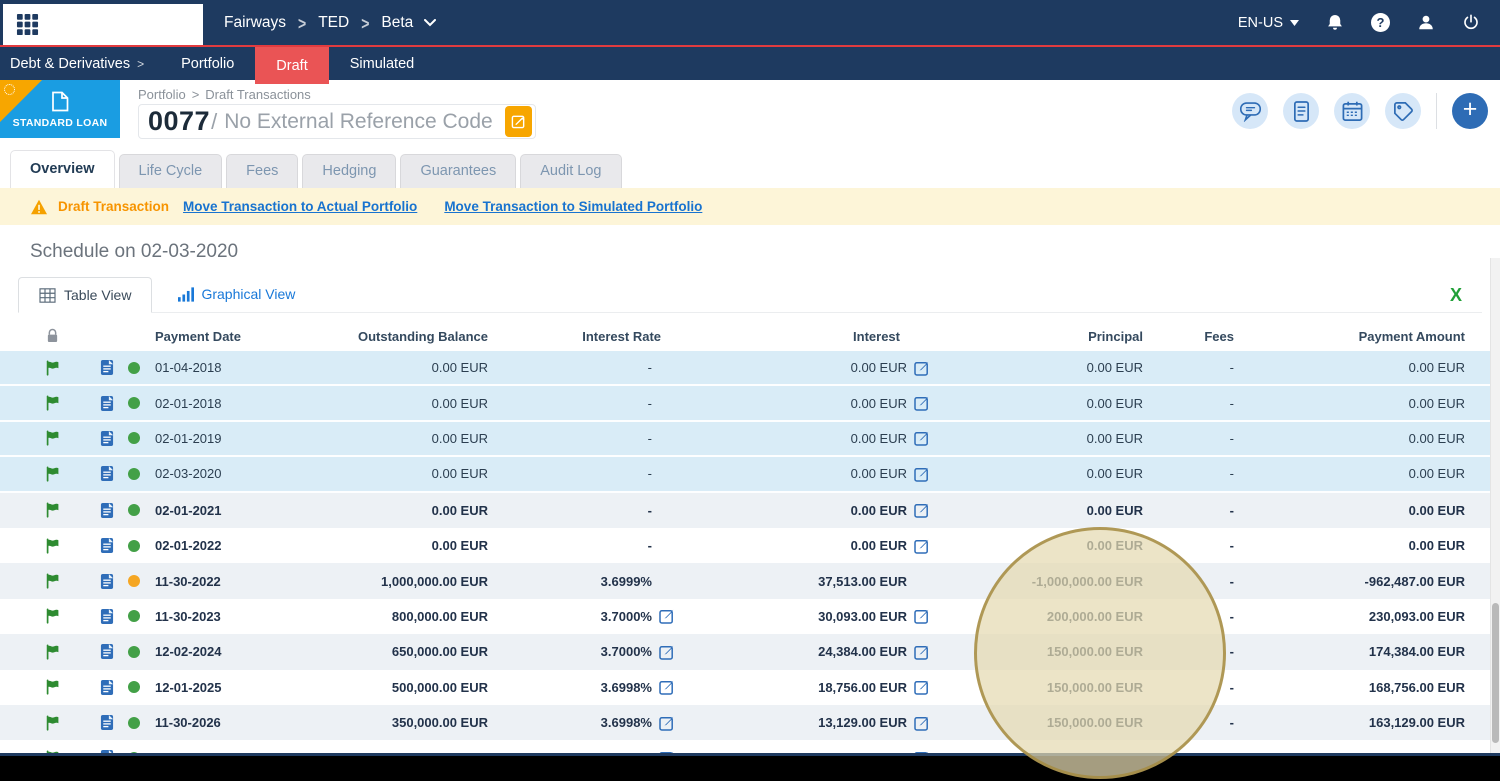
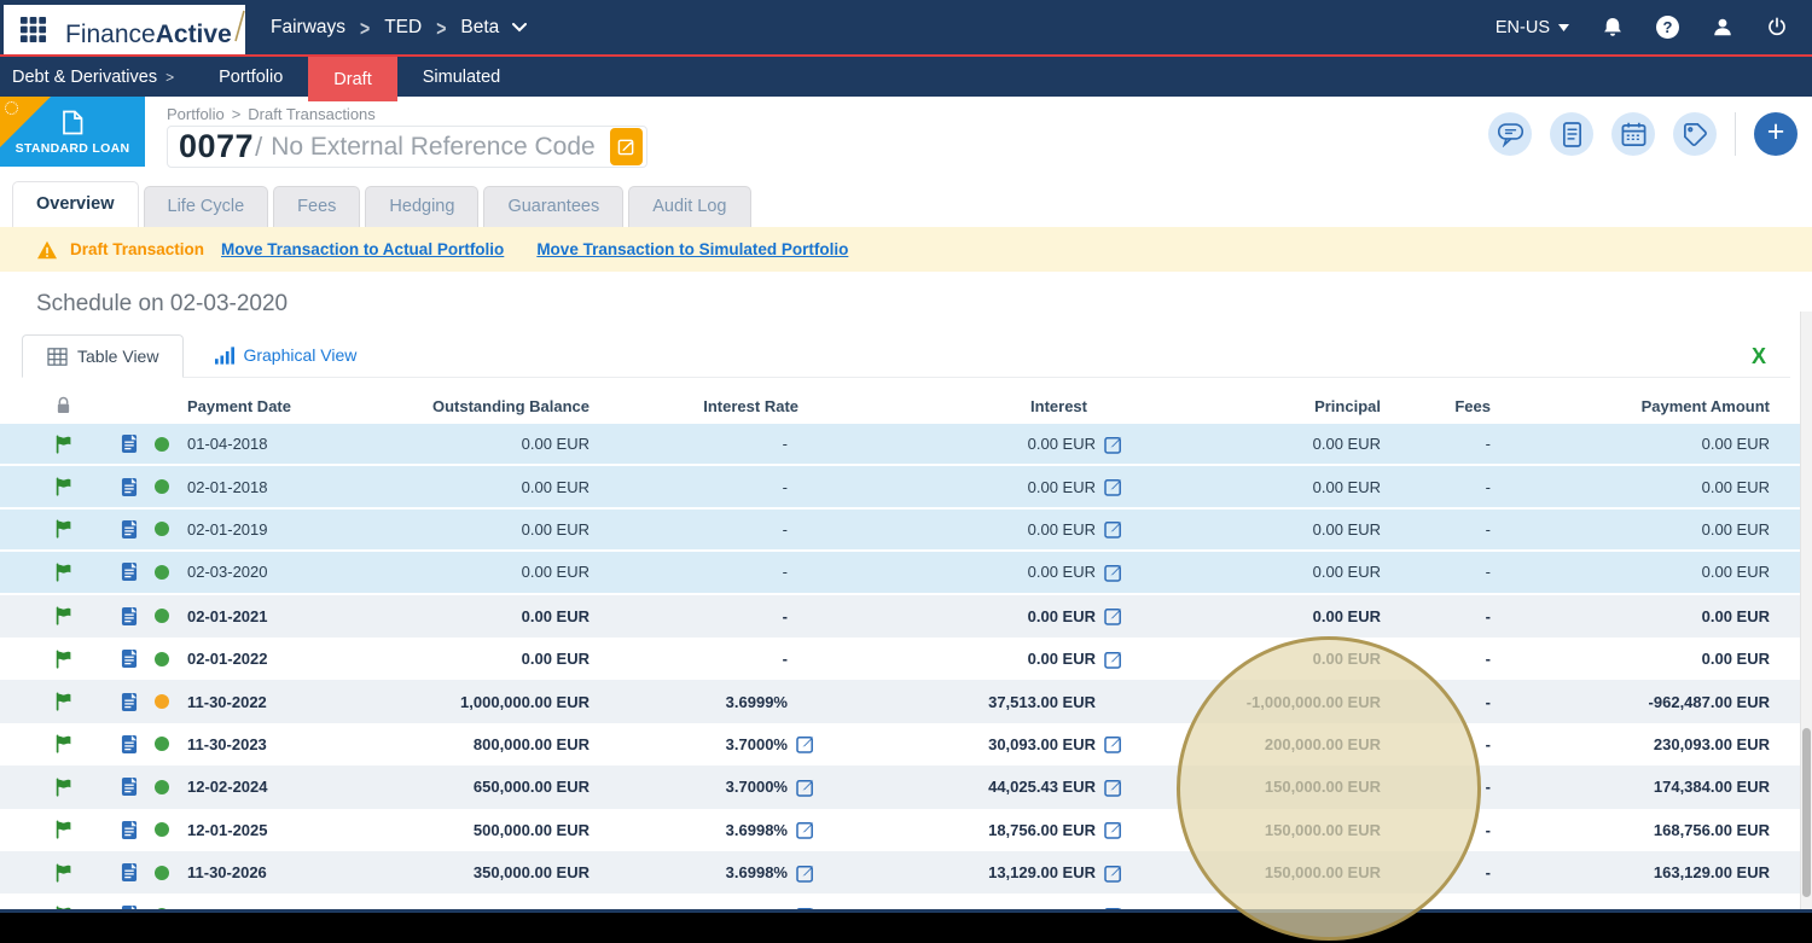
+ Finance
+ Active
  Fairways
  >
  TED
  >
  Beta
  EN-US
  ?
  Debt & Derivatives
  >
  Portfolio
  Draft
  Simulated
  STANDARD LOAN
  Portfolio
  >
  Draft Transactions
  0077
  /
  No External Reference Code
  +
  Overview
  Life Cycle
  Fees
  Hedging
  Guarantees
  Audit Log
  Draft Transaction
  Move Transaction to Actual Portfolio
  Move Transaction to Simulated Portfolio
  Schedule on 02-03-2020
  Table View
  Graphical View
  X
  Payment Date
  Outstanding Balance
  Interest Rate
  Interest
  Principal
  Fees
  Payment Amount
  01-04-2018
  0.00 EUR
  -
  0.00 EUR
  0.00 EUR
  -
  0.00 EUR
  02-01-2018
  0.00 EUR
  -
  0.00 EUR
  0.00 EUR
  -
  0.00 EUR
  02-01-2019
  0.00 EUR
  -
  0.00 EUR
  0.00 EUR
  -
  0.00 EUR
  02-03-2020
  0.00 EUR
  -
  0.00 EUR
  0.00 EUR
  -
  0.00 EUR
  02-01-2021
  0.00 EUR
  -
  0.00 EUR
  0.00 EUR
  -
  0.00 EUR
  02-01-2022
  0.00 EUR
  -
  0.00 EUR
  0.00 EUR
  -
  0.00 EUR
  11-30-2022
  1,000,000.00 EUR
  3.6999%
  37,513.00 EUR
  -1,000,000.00 EUR
  -
  -962,487.00 EUR
  11-30-2023
  800,000.00 EUR
  3.7000%
  30,093.00 EUR
  200,000.00 EUR
  -
  230,093.00 EUR
  12-02-2024
  650,000.00 EUR
  3.7000%
- 24,384.00 EUR
+ 44,025.43 EUR
  150,000.00 EUR
  -
  174,384.00 EUR
  12-01-2025
  500,000.00 EUR
  3.6998%
  18,756.00 EUR
  150,000.00 EUR
  -
  168,756.00 EUR
  11-30-2026
  350,000.00 EUR
  3.6998%
  13,129.00 EUR
  150,000.00 EUR
  -
  163,129.00 EUR
